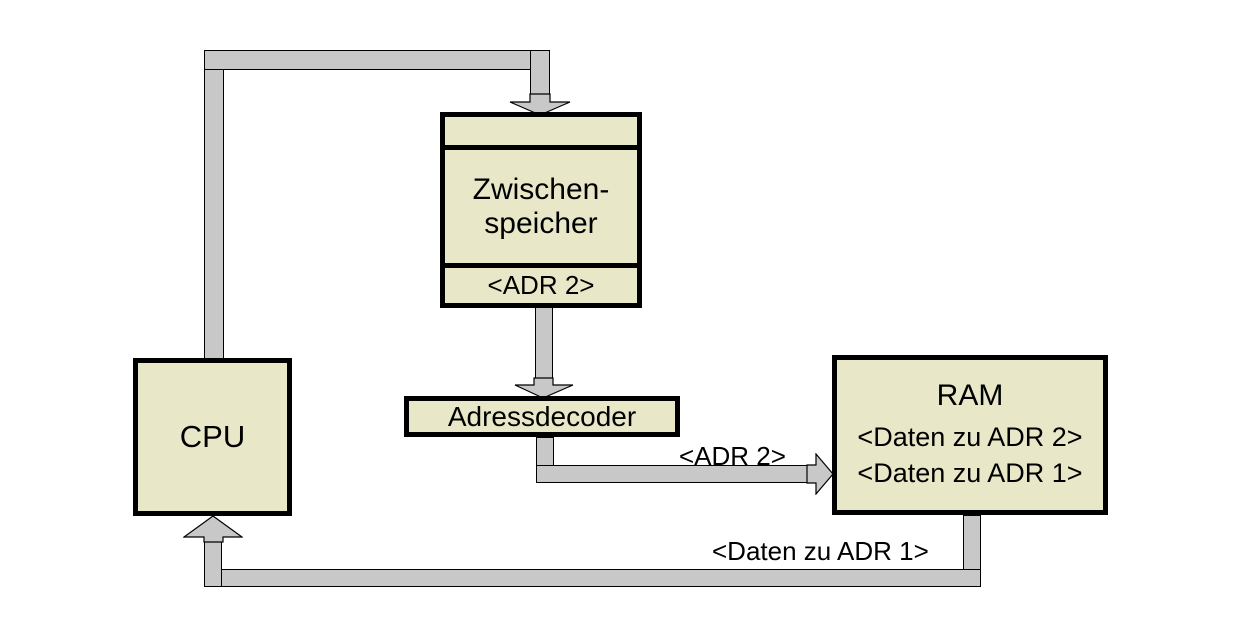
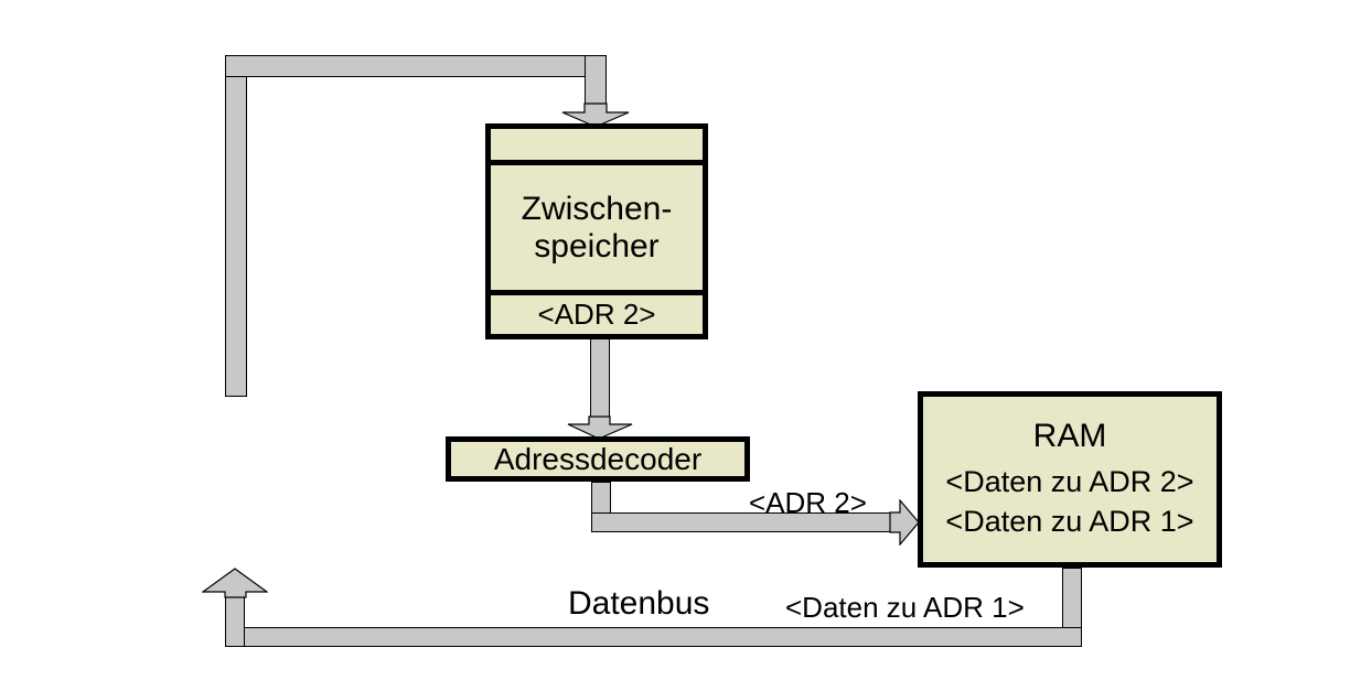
- CPU
  Zwischen-
  speicher
  <ADR 2>
  Adressdecoder
  RAM
  <Daten zu ADR 2>
  <Daten zu ADR 1>
  <ADR 2>
+ Datenbus
  <Daten zu ADR 1>
